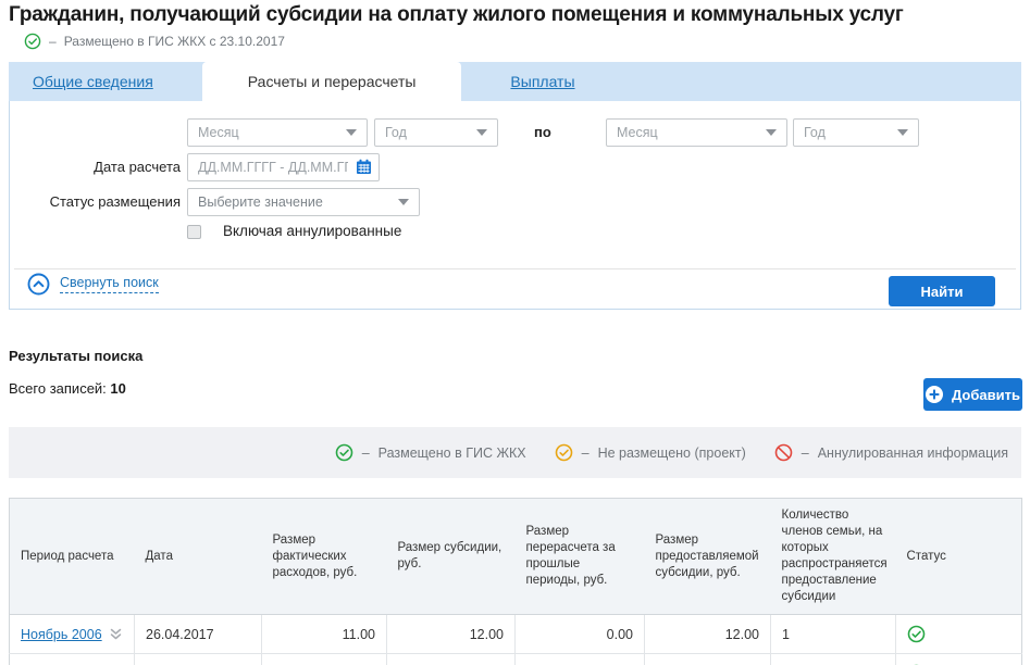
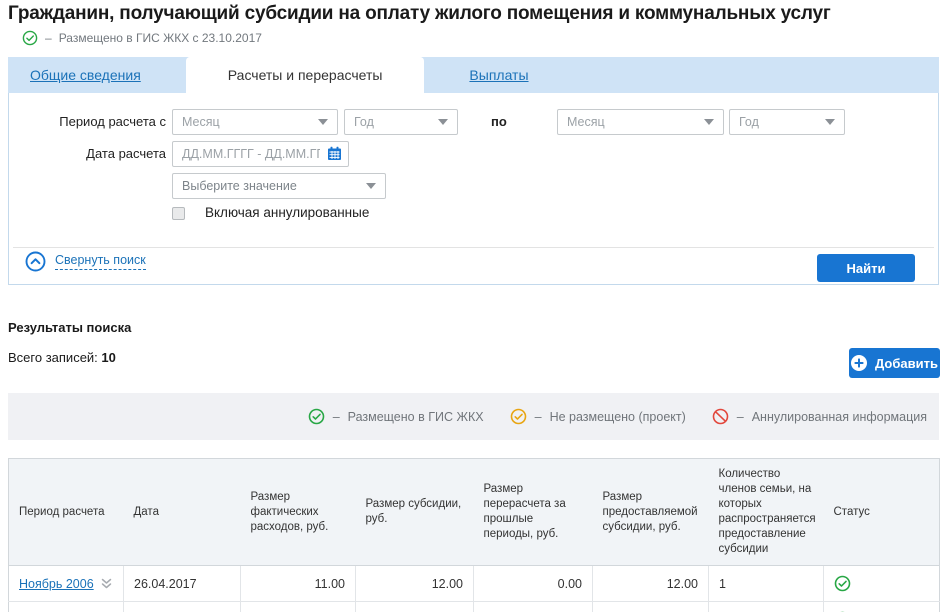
  Гражданин, получающий субсидии на оплату жилого помещения и коммунальных услуг
  –
  Размещено в ГИС ЖКХ с 23.10.2017
  Общие сведения
  Расчеты и перерасчеты
  Выплаты
+ Период расчета с
  Месяц
  Год
  по
  Месяц
  Год
  Дата расчета
  ДД.ММ.ГГГГ - ДД.ММ.ГГ
- Статус размещения
  Выберите значение
  Включая аннулированные
  Свернуть поиск
  Найти
  Результаты поиска
  Всего записей: 10
  Добавить
  –
  Размещено в ГИС ЖКХ
  –
  Не размещено (проект)
  –
  Аннулированная информация
  Период расчета	Дата	Размер фактических расходов, руб.	Размер субсидии, руб.	Размер перерасчета за прошлые периоды, руб.	Размер предоставляемой субсидии, руб.	Количество членов семьи, на которых распространяется предоставление субсидии	Статус
  Ноябрь 2006	26.04.2017	11.00	12.00	0.00	12.00	1
